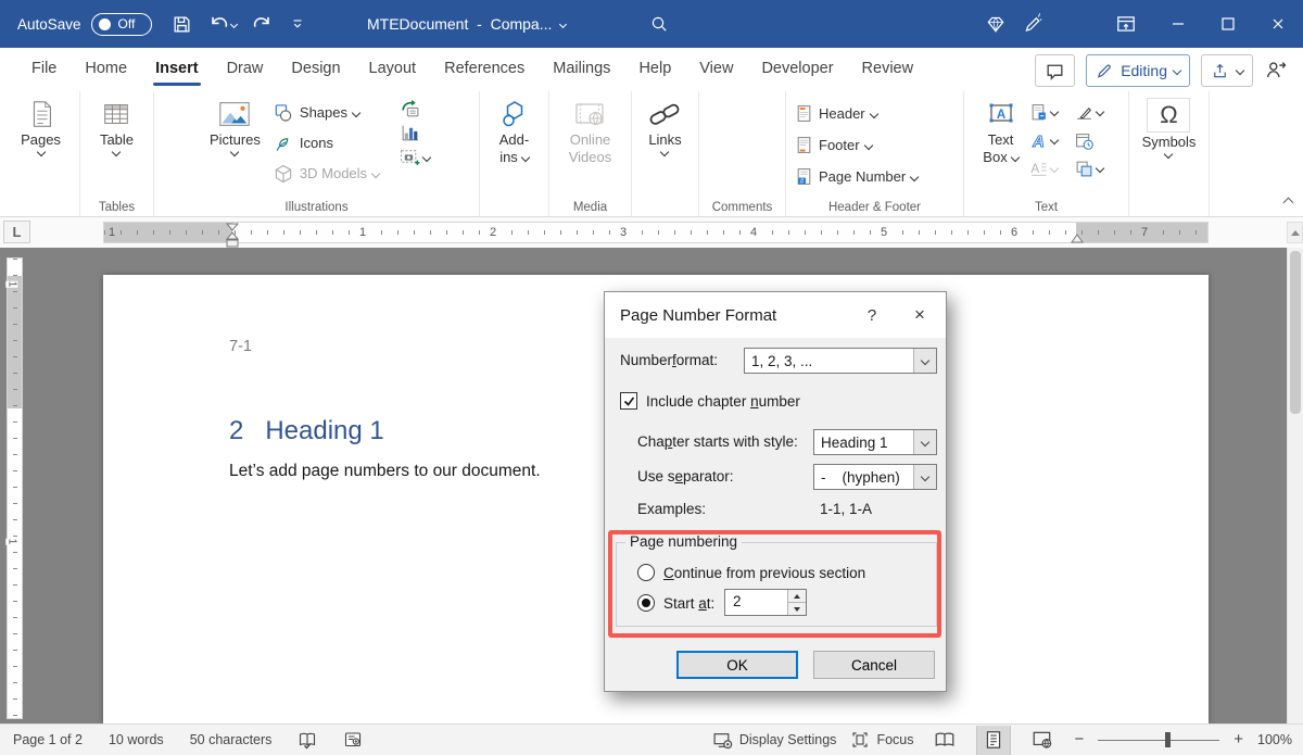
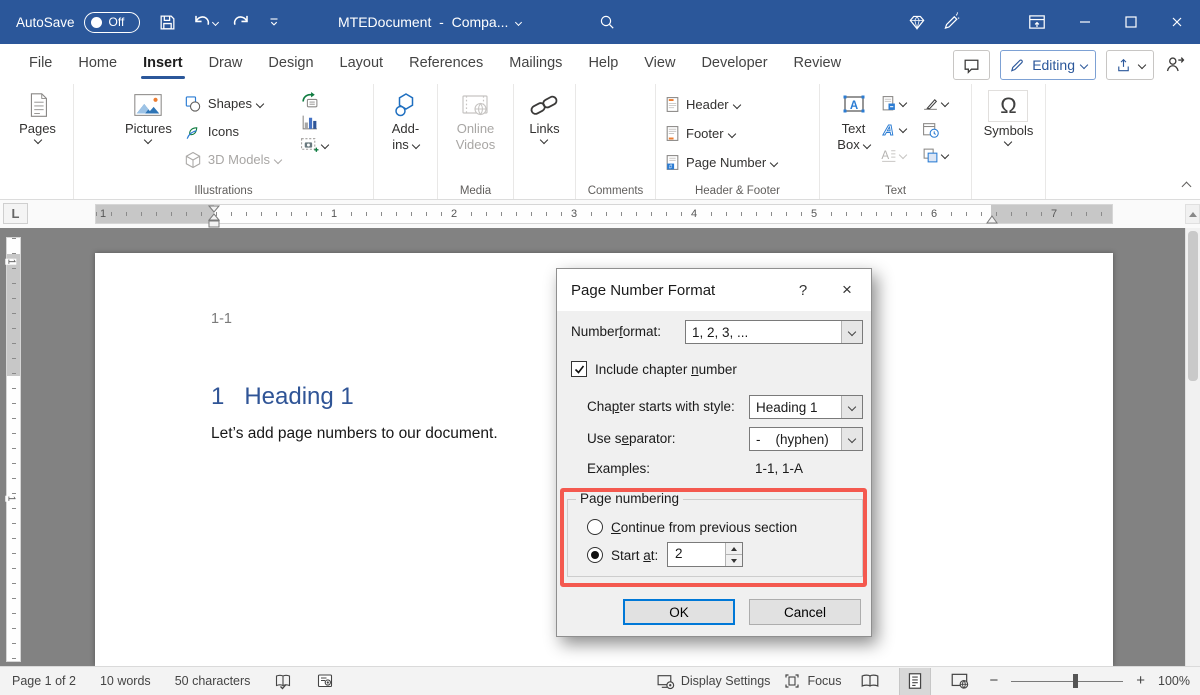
  AutoSave
  Off
  MTEDocument - Compa...
  File
  Home
  Insert
  Draw
  Design
  Layout
  References
  Mailings
  Help
  View
  Developer
  Review
  Editing
  Pages
- Table
- Tables
  Pictures
  Shapes
  Icons
  3D Models
  Illustrations
  Add-
  ins
  Online
  Videos
  Media
  Links
  Comments
  Header
  Footer
  Page Number
  Header & Footer
  A
  Text
  Box
  A
  A
  Text
  Ω
  Symbols
  L
  1
  1
  2
  3
  4
  5
  6
  7
- 7-1
+ 1-1
- 2 Heading 1
+ 1 Heading 1
  Let’s add page numbers to our document.
  Page Number Format
  ?
  ×
  Number
  f
  ormat:
  1, 2, 3, ...
  Include chapter number
  Cha
  p
  ter starts with style:
  Heading 1
  Use s
  e
  parator:
  - (hyphen)
  Examples:
  1-1, 1-A
  Page numbering
  Continue from previous section
  Start at:
  2
  OK
  Cancel
  Page 1 of 2
  10 words
  50 characters
  Display Settings
  Focus
  −
  +
  100%
